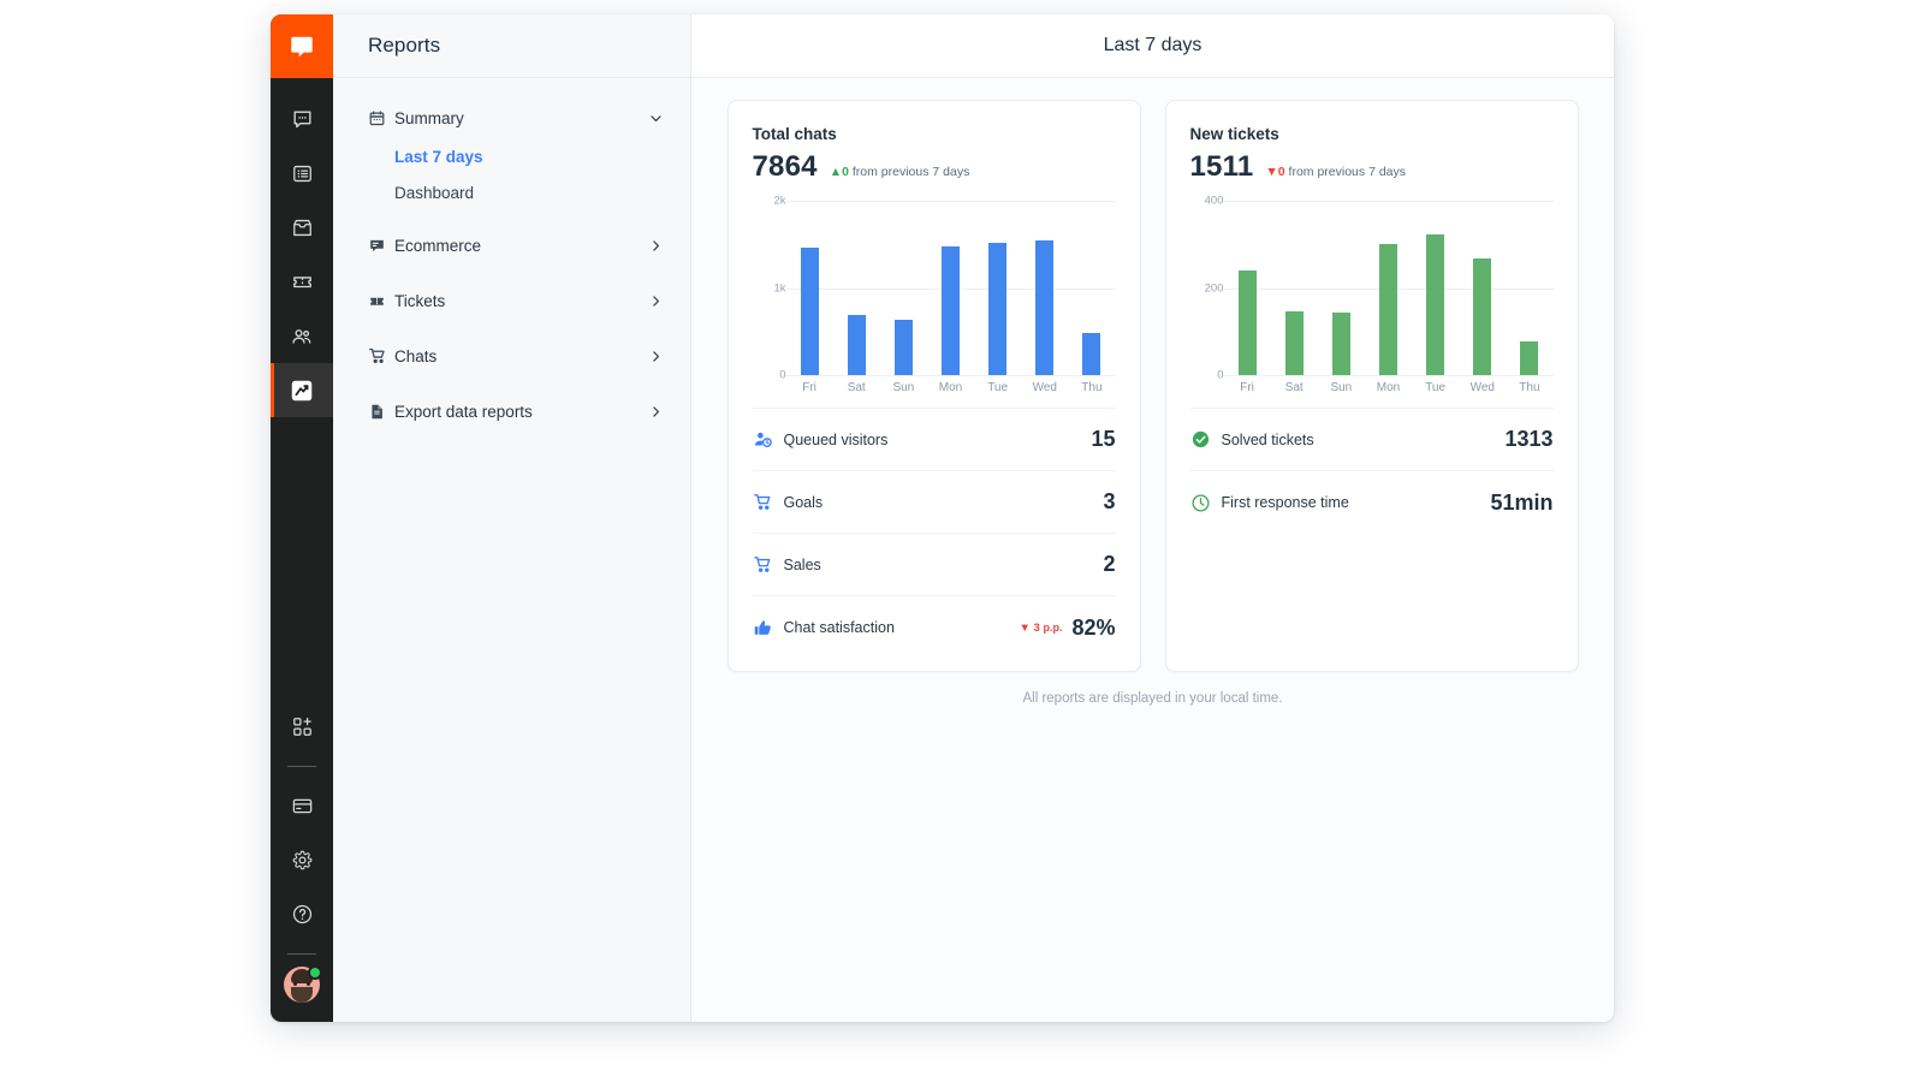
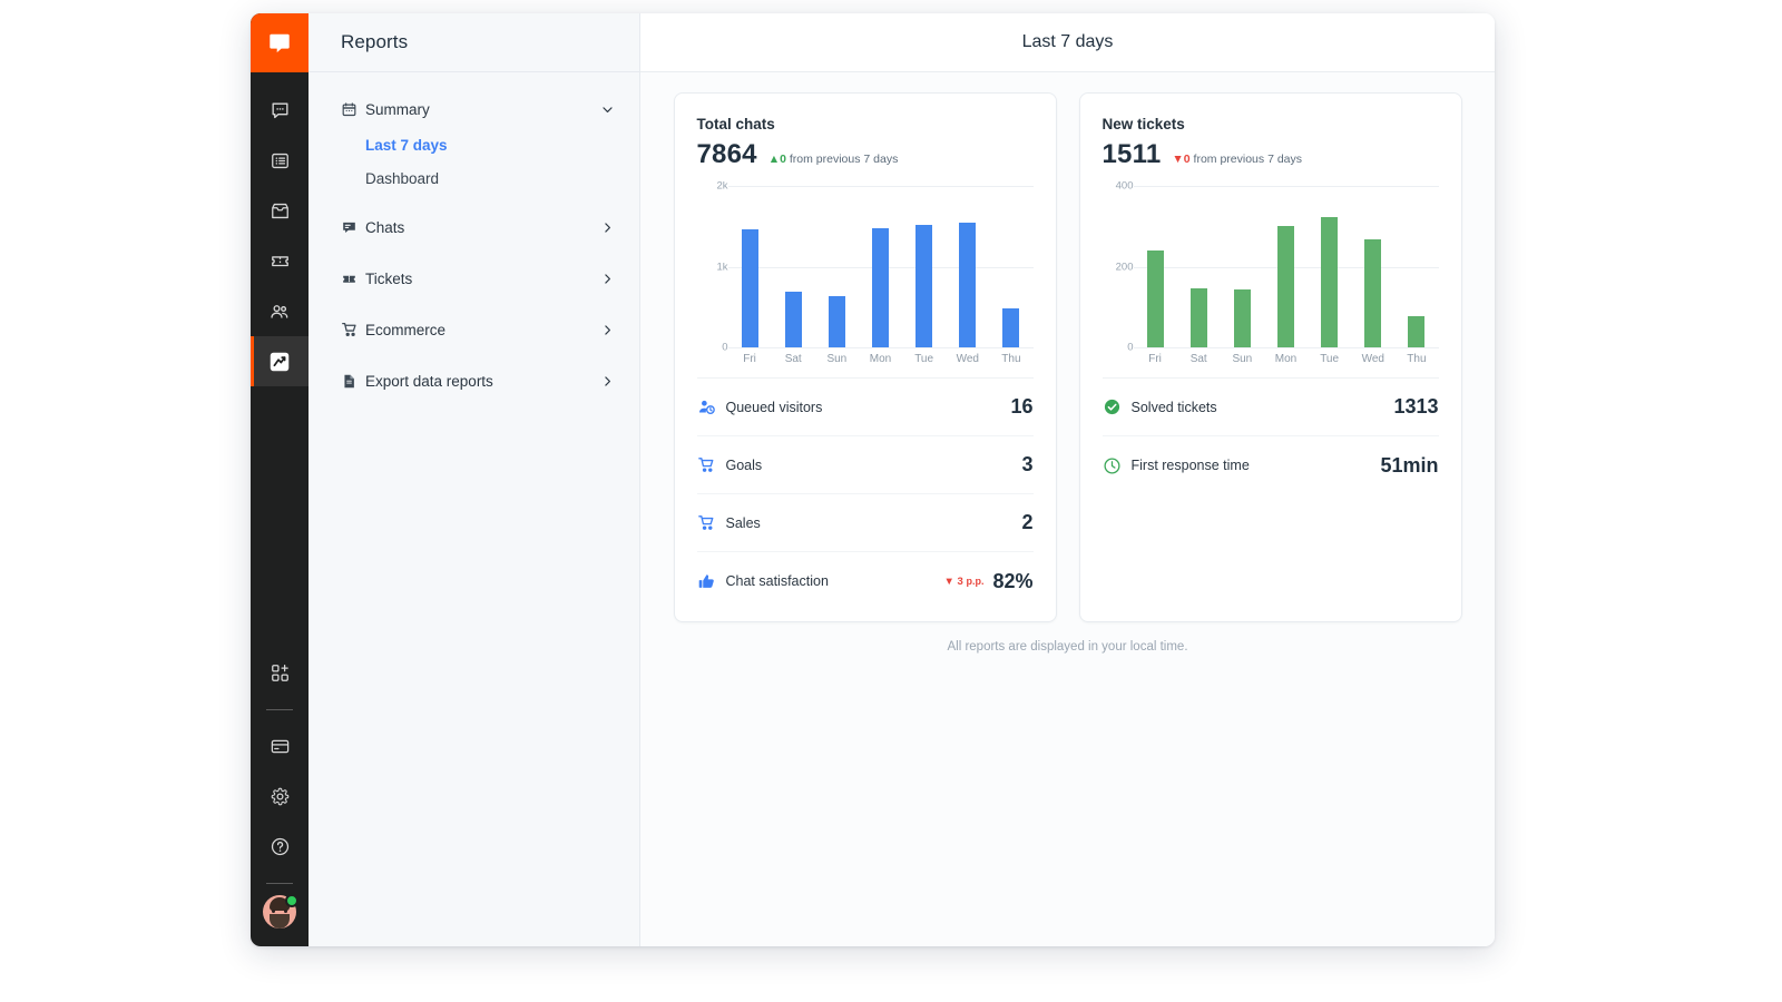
  Reports
  Summary
  Last 7 days
  Dashboard
- Ecommerce
+ Chats
  Tickets
- Chats
+ Ecommerce
  Export data reports
  Last 7 days
  Total chats
  7864
  ▲0 from previous 7 days
  0
  1k
  2k
  Fri
  Sat
  Sun
  Mon
  Tue
  Wed
  Thu
  Queued visitors
- 15
+ 16
  Goals
  3
  Sales
  2
  Chat satisfaction
  ▼ 3 p.p.
  82%
  New tickets
  1511
  ▼0 from previous 7 days
  0
  200
  400
  Fri
  Sat
  Sun
  Mon
  Tue
  Wed
  Thu
  Solved tickets
  1313
  First response time
  51min
  All reports are displayed in your local time.
